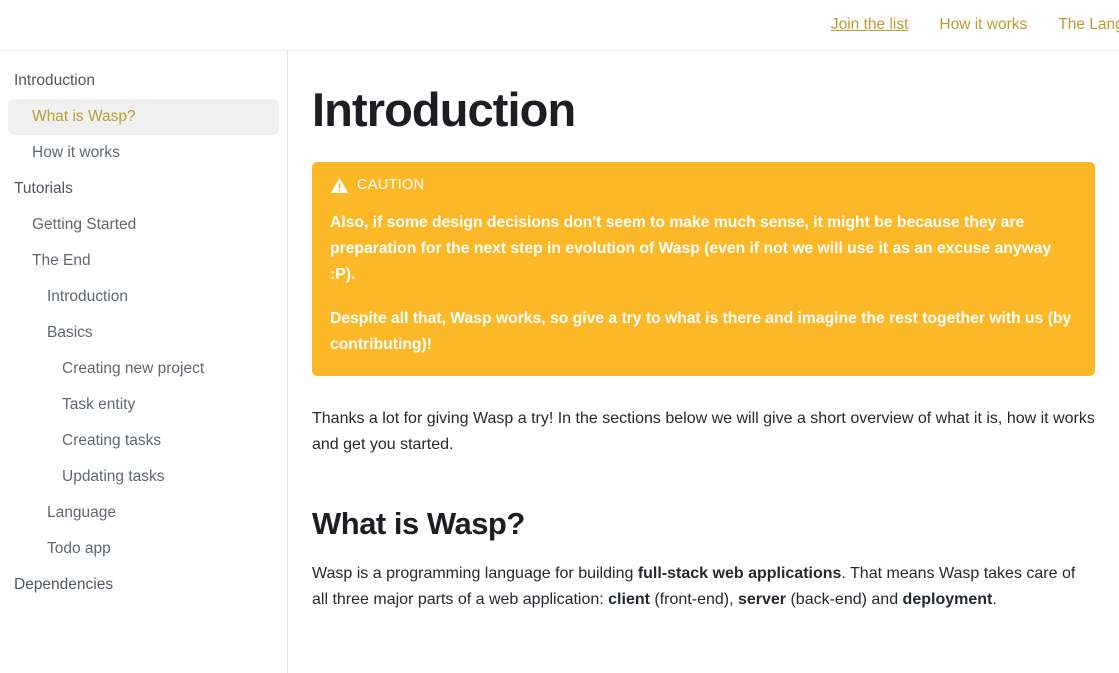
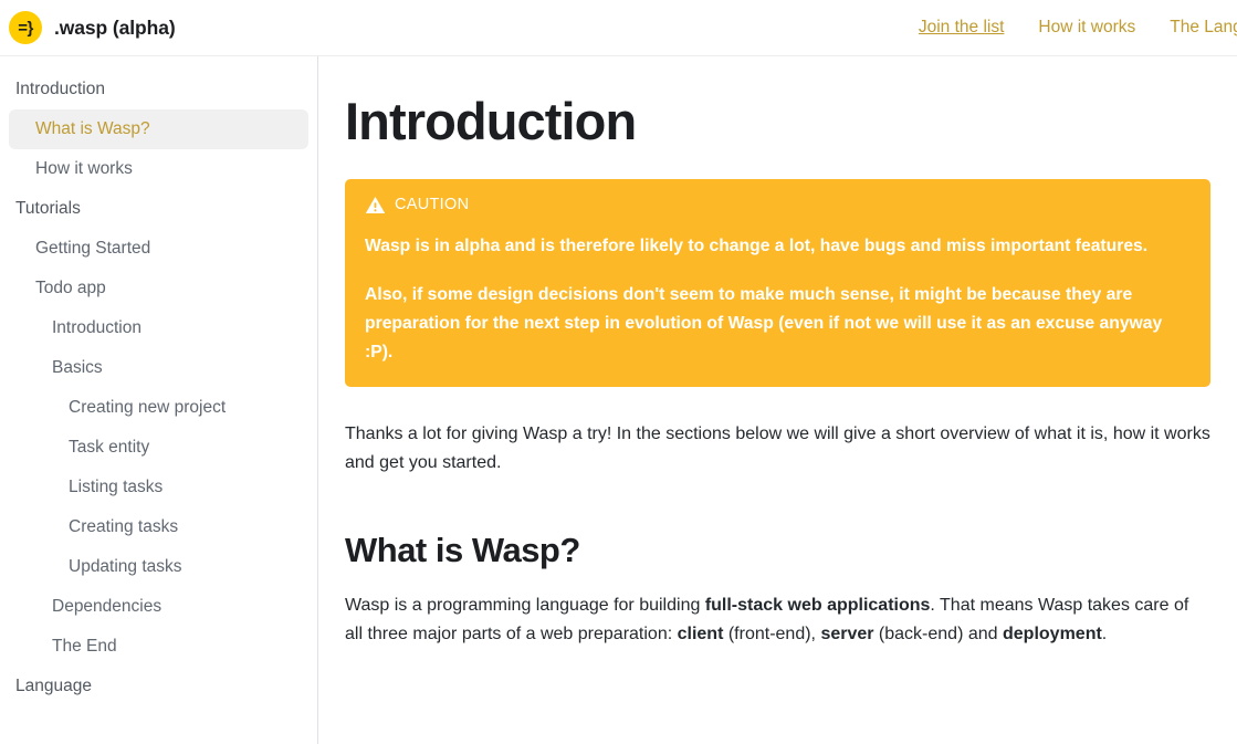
+ =}
+ .wasp (alpha)
  Join the list
  How it works
  Introduction
  What is Wasp?
  How it works
  Tutorials
  Getting Started
- The End
+ Todo app
  Introduction
  Basics
  Creating new project
  Task entity
+ Listing tasks
  Creating tasks
  Updating tasks
- Language
+ Dependencies
- Todo app
+ The End
- Dependencies
+ Language
  Introduction
  CAUTION
+ Wasp is in alpha and is therefore likely to change a lot, have bugs and miss important features.
  Also, if some design decisions don't seem to make much sense, it might be because they are preparation for the next step in evolution of Wasp (even if not we will use it as an excuse anyway :P).
- Despite all that, Wasp works, so give a try to what is there and imagine the rest together with us (by contributing)!
  Thanks a lot for giving Wasp a try! In the sections below we will give a short overview of what it is, how it works and get you started.
  What is Wasp?
- Wasp is a programming language for building full-stack web applications. That means Wasp takes care of all three major parts of a web application: client (front-end), server (back-end) and deployment.
+ Wasp is a programming language for building full-stack web applications. That means Wasp takes care of all three major parts of a web preparation: client (front-end), server (back-end) and deployment.
